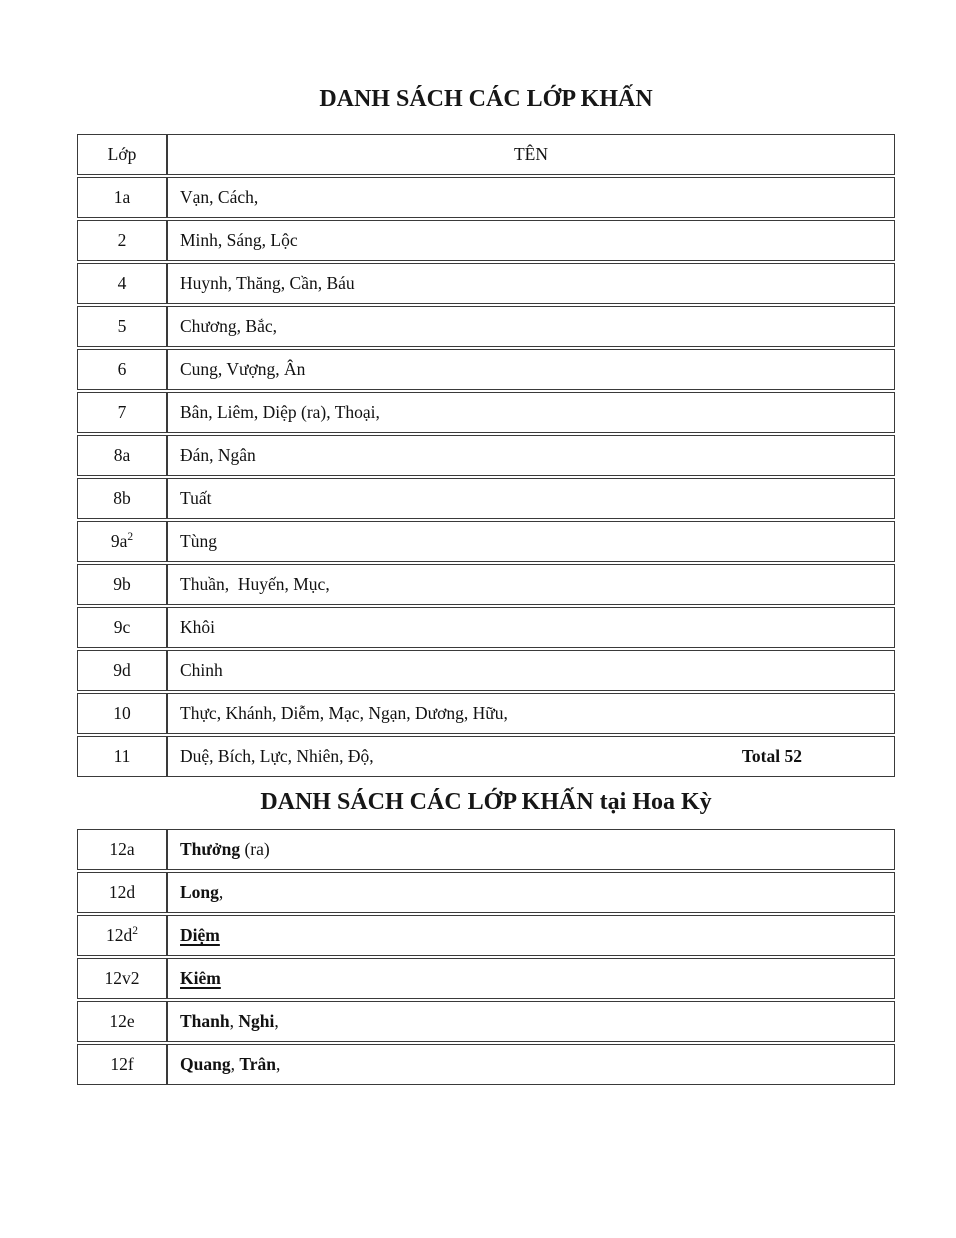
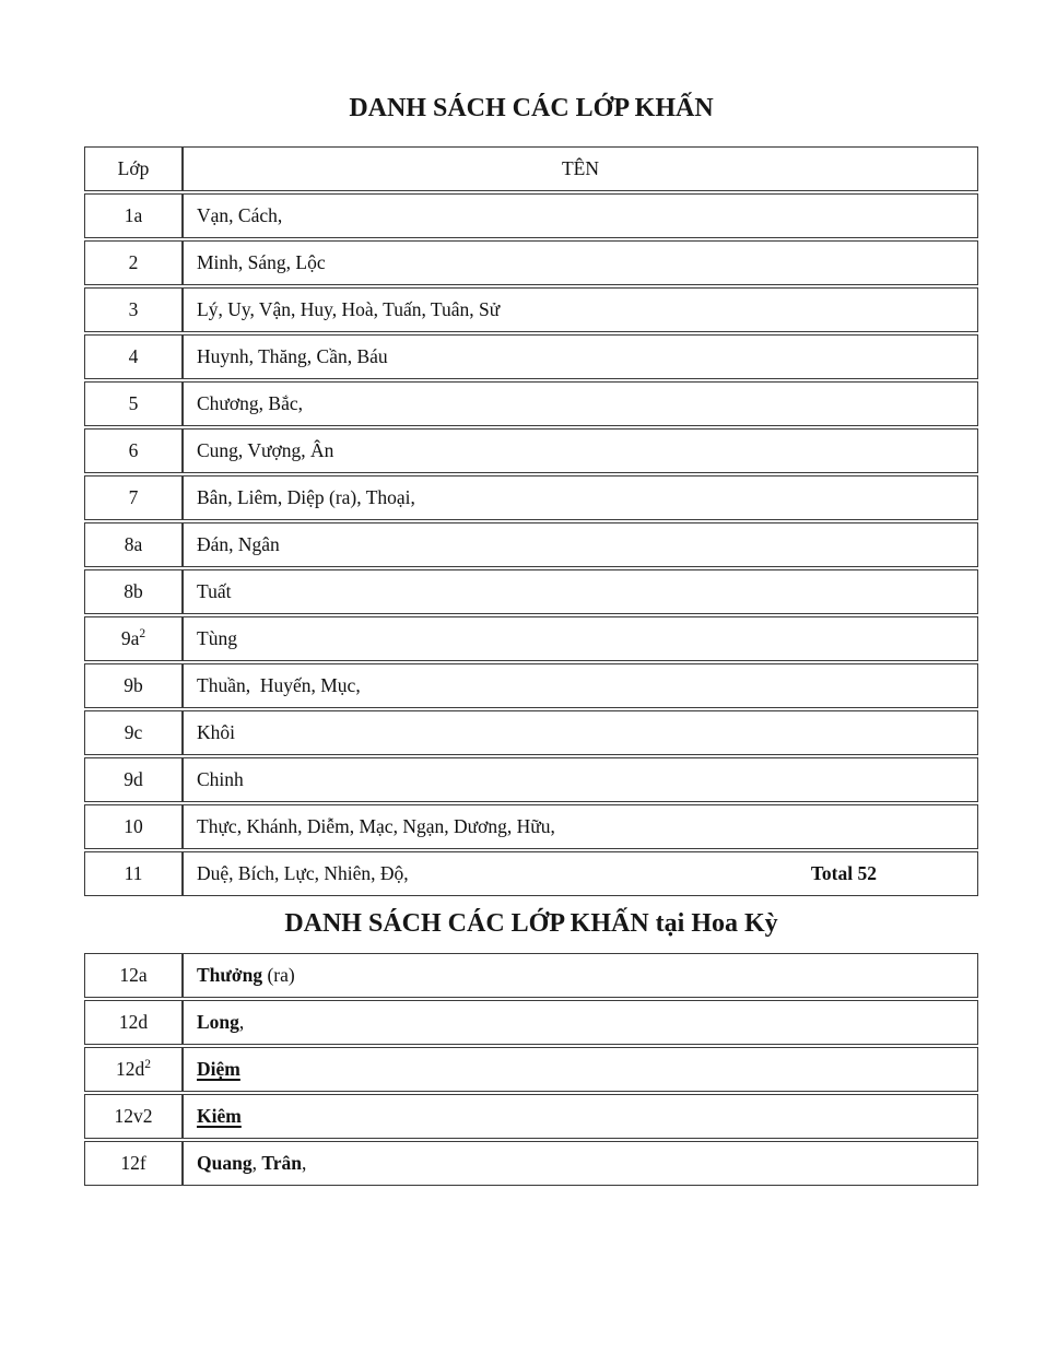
  DANH SÁCH CÁC LỚP KHẤN
  Lớp	TÊN
  1a	Vạn, Cách,
  2	Minh, Sáng, Lộc
+ 3	Lý, Uy, Vận, Huy, Hoà, Tuấn, Tuân, Sử
  4	Huynh, Thăng, Cần, Báu
  5	Chương, Bắc,
  6	Cung, Vượng, Ân
  7	Bân, Liêm, Diệp (ra), Thoại,
  8a	Đán, Ngân
  8b	Tuất
  9a2	Tùng
  9b	Thuần, Huyến, Mục,
  9c	Khôi
  9d	Chinh
  10	Thực, Khánh, Diễm, Mạc, Ngạn, Dương, Hữu,
  11	Duệ, Bích, Lực, Nhiên, Độ, Total 52
  DANH SÁCH CÁC LỚP KHẤN tại Hoa Kỳ
  12a	Thưởng (ra)
  12d	Long,
  12d2	Diệm
  12v2	Kiêm
- 12e	Thanh, Nghi,
  12f	Quang, Trân,
